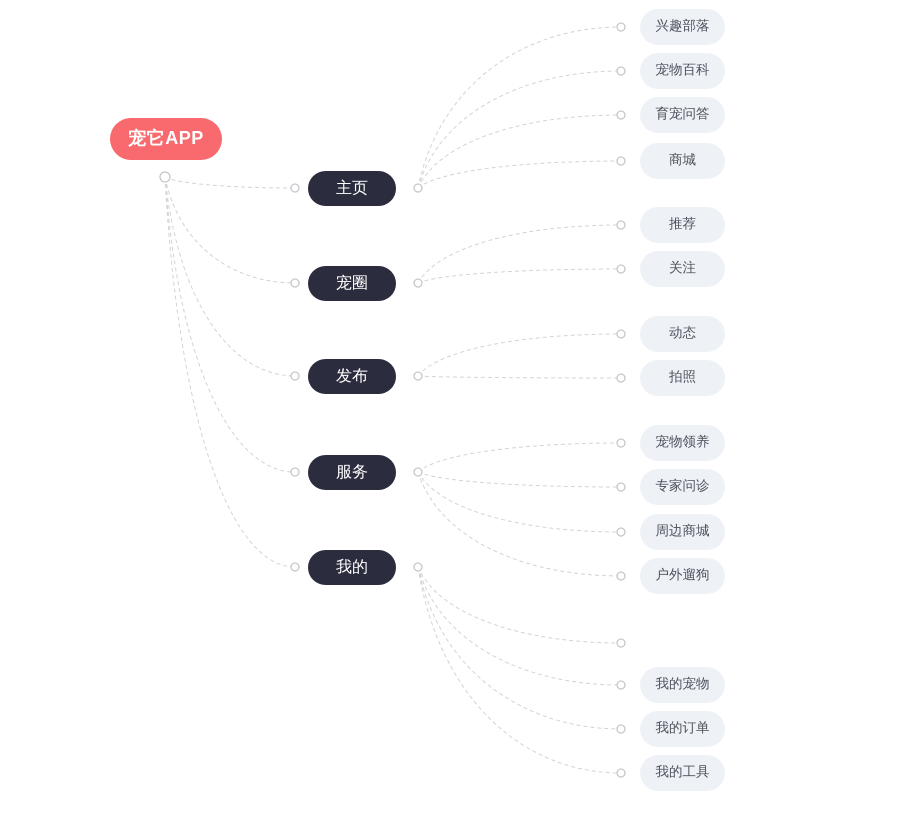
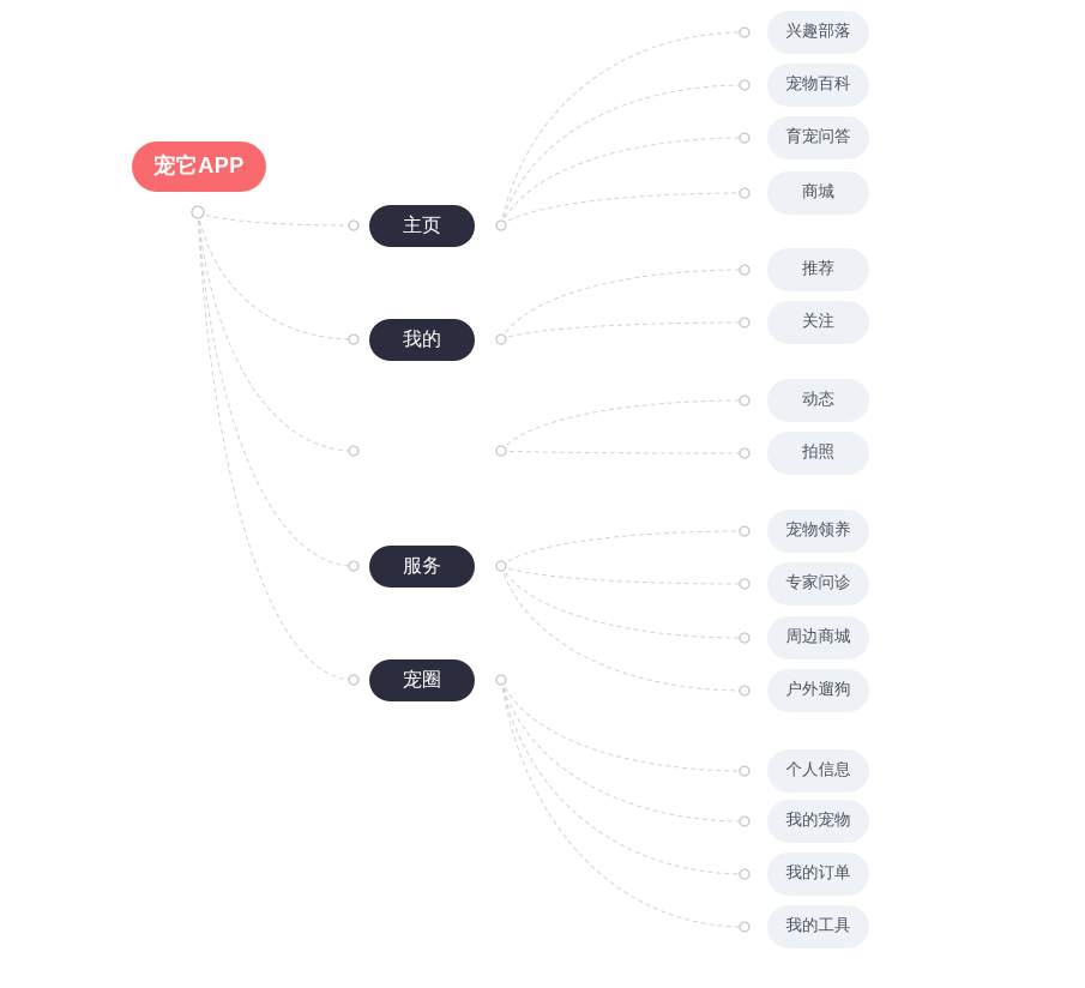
  宠它APP
  主页
- 宠圈
+ 我的
- 发布
  服务
- 我的
+ 宠圈
  兴趣部落
  宠物百科
  育宠问答
  商城
  推荐
  关注
  动态
  拍照
  宠物领养
  专家问诊
  周边商城
  户外遛狗
+ 个人信息
  我的宠物
  我的订单
  我的工具
